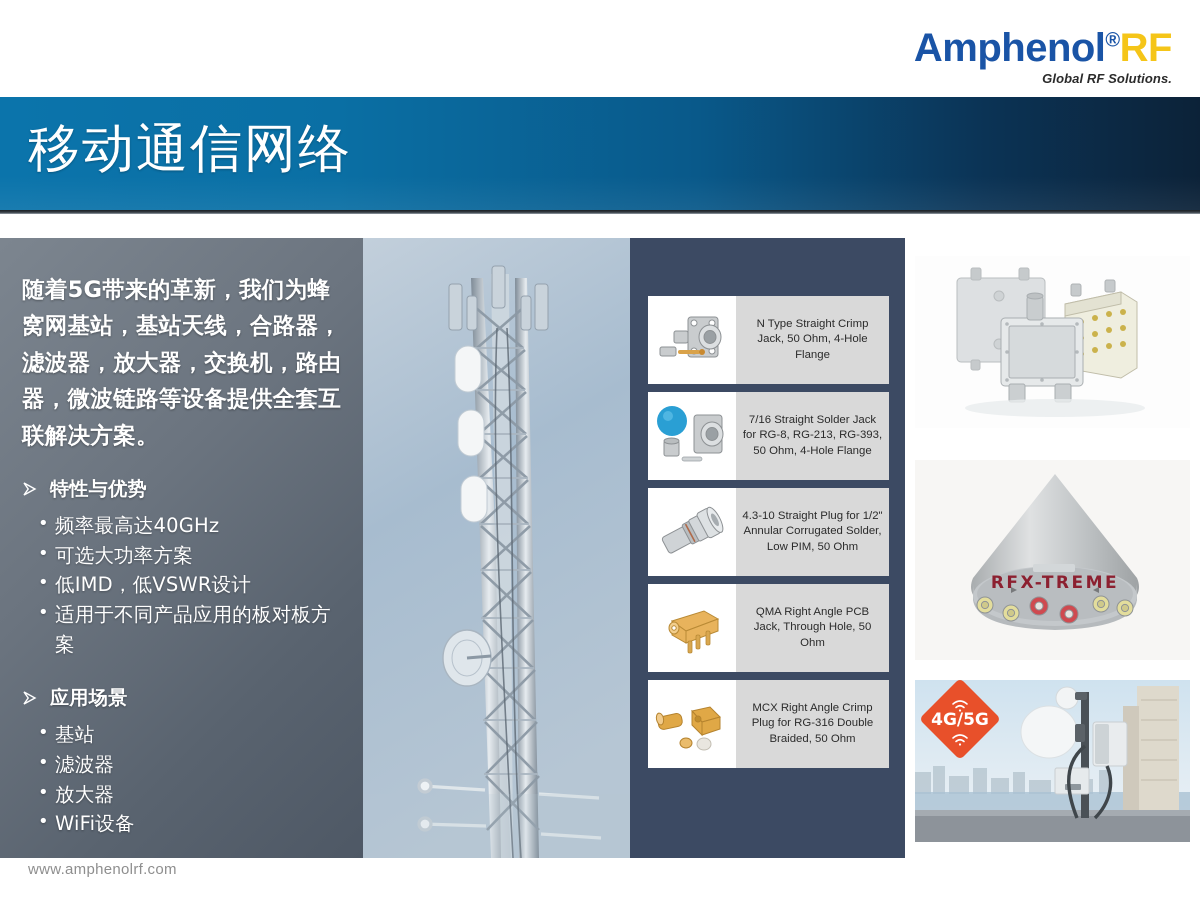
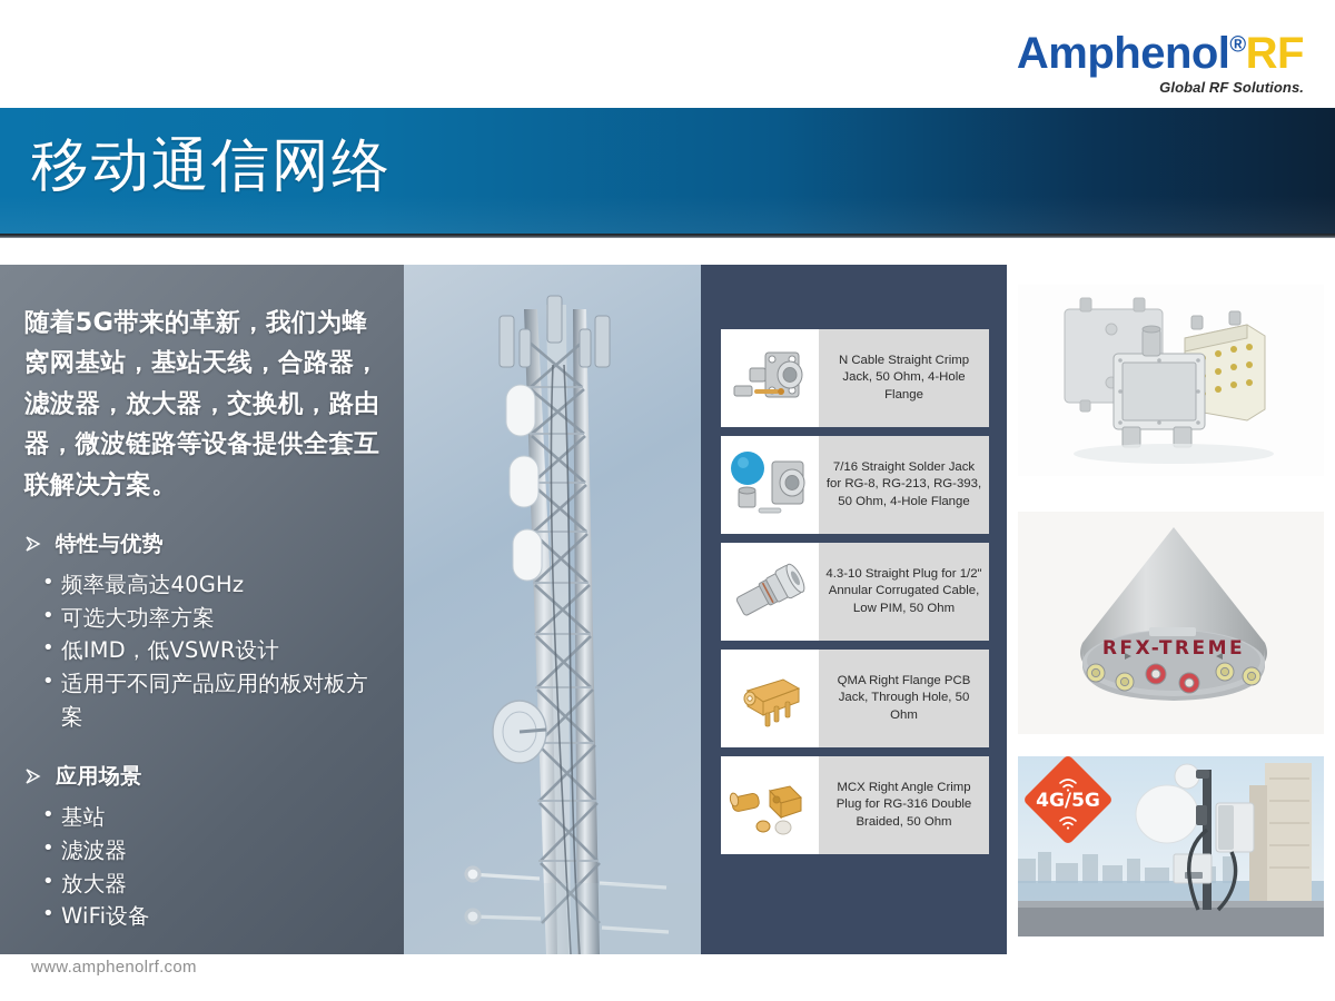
  Amphenol®RF
  Global RF Solutions.
  移动通信网络
  随着5G带来的革新，我们为蜂窝网基站，基站天线，合路器，滤波器，放大器，交换机，路由器，微波链路等设备提供全套互联解决方案。
  特性与优势
  频率最高达40GHz
  可选大功率方案
  低IMD，低VSWR设计
  适用于不同产品应用的板对板方案
  应用场景
  基站
  滤波器
  放大器
  WiFi设备
- N Type Straight Crimp Jack, 50 Ohm, 4-Hole Flange
+ N Cable Straight Crimp Jack, 50 Ohm, 4-Hole Flange
  7/16 Straight Solder Jack for RG-8, RG-213, RG-393, 50 Ohm, 4-Hole Flange
- 4.3-10 Straight Plug for 1/2" Annular Corrugated Solder, Low PIM, 50 Ohm
+ 4.3-10 Straight Plug for 1/2" Annular Corrugated Cable, Low PIM, 50 Ohm
- QMA Right Angle PCB Jack, Through Hole, 50 Ohm
+ QMA Right Flange PCB Jack, Through Hole, 50 Ohm
  MCX Right Angle Crimp Plug for RG-316 Double Braided, 50 Ohm
  RFX-TREME
  4G/5G
  www.amphenolrf.com
